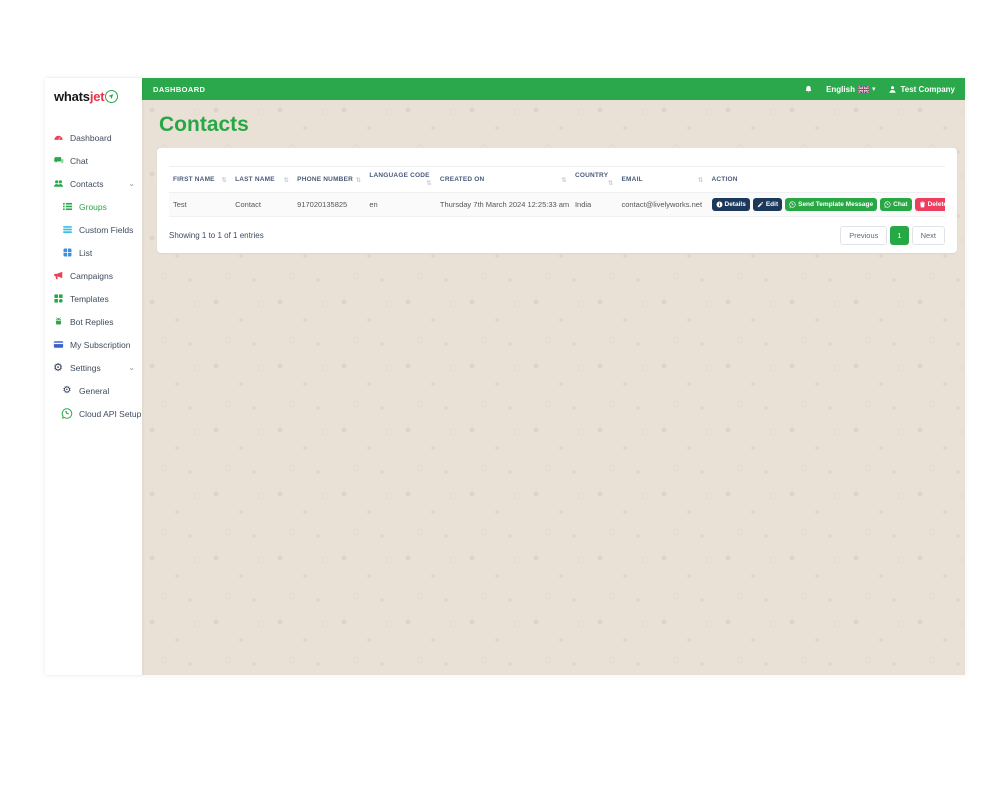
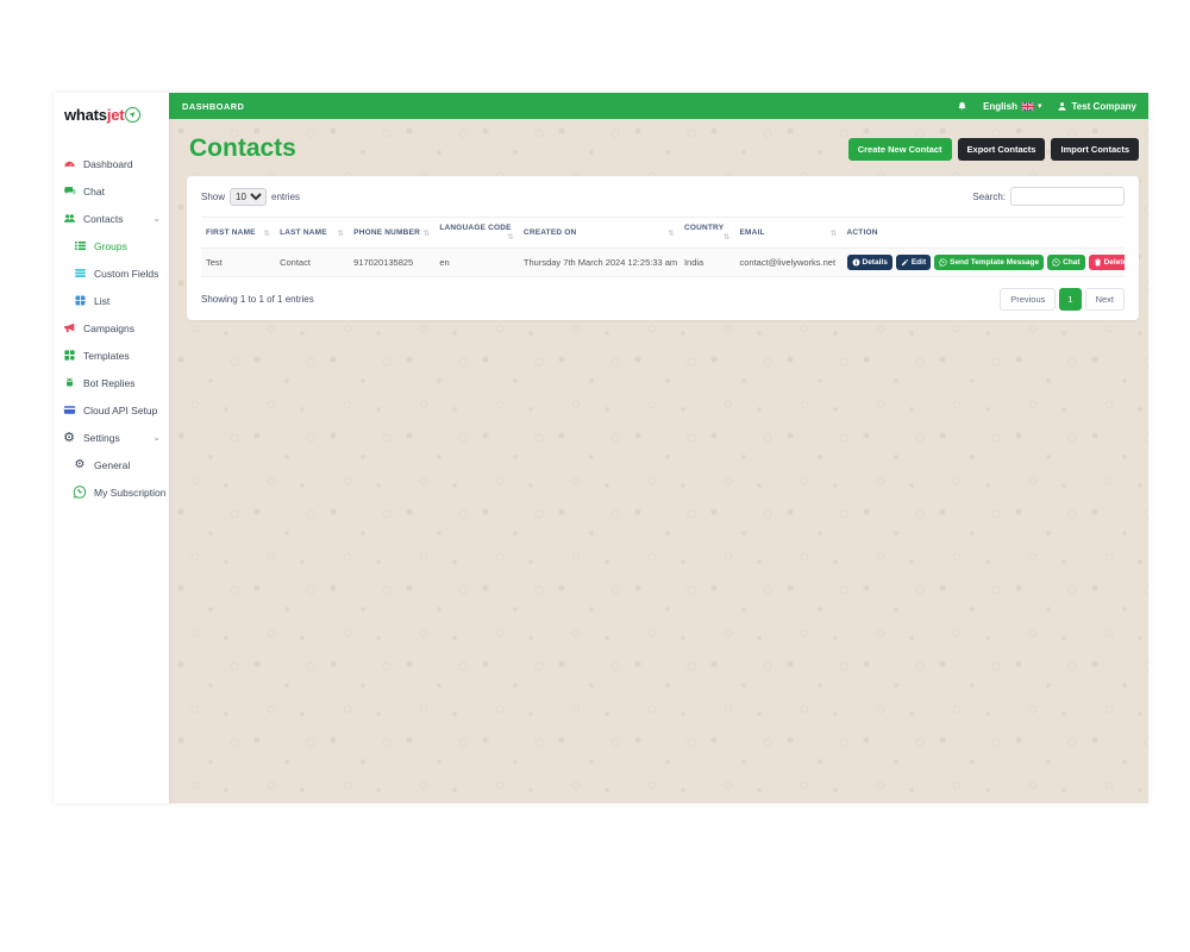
  whats
  jet
  Dashboard
  Chat
  Contacts
  ⌄
  Groups
  Custom Fields
  List
  Campaigns
  Templates
  Bot Replies
- My Subscription
+ Cloud API Setup
  ⚙
  Settings
  ⌄
  ⚙
  General
- Cloud API Setup
+ My Subscription
  DASHBOARD
  English
  ▾
  Test Company
  Contacts
+ Create New Contact
+ Export Contacts
+ Import Contacts
+ Show
+ 10
+ entries
+ Search:
  Showing 1 to 1 of 1 entries
  Previous
  1
  Next
